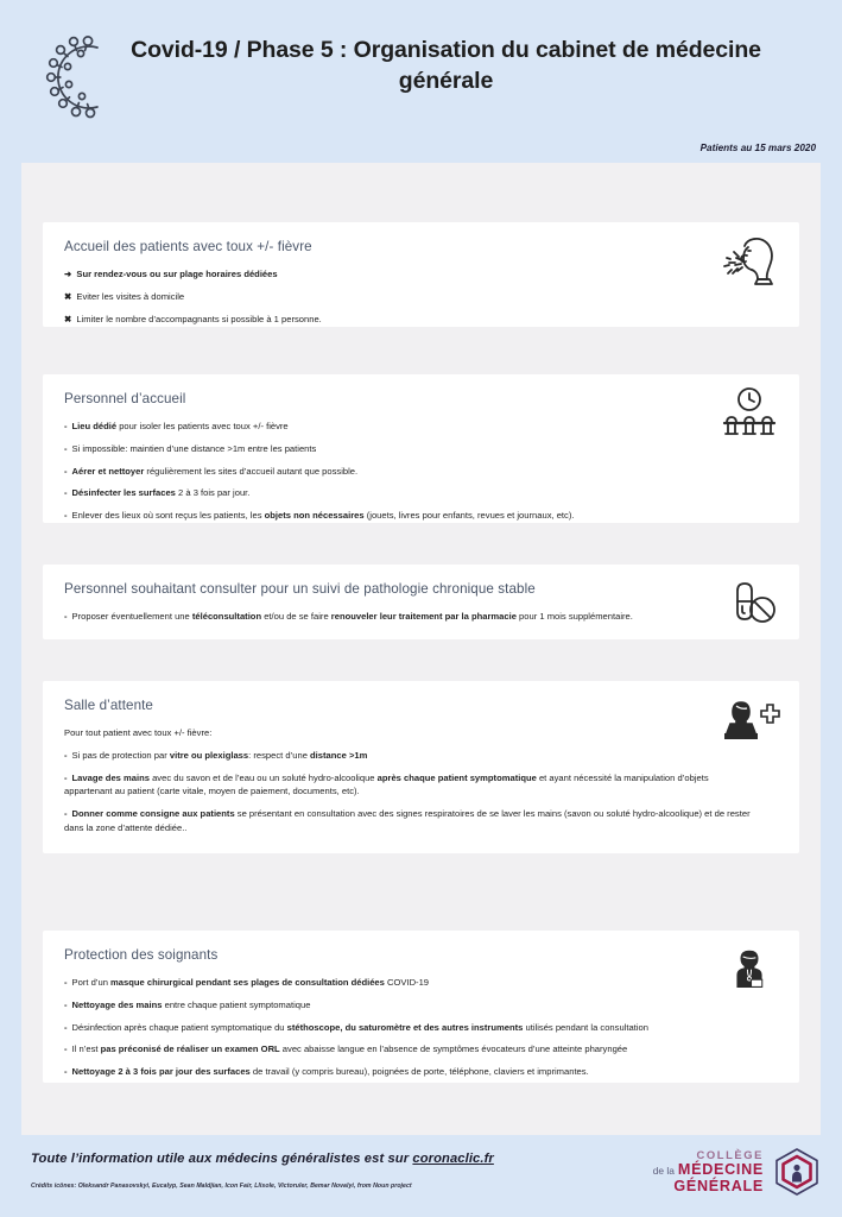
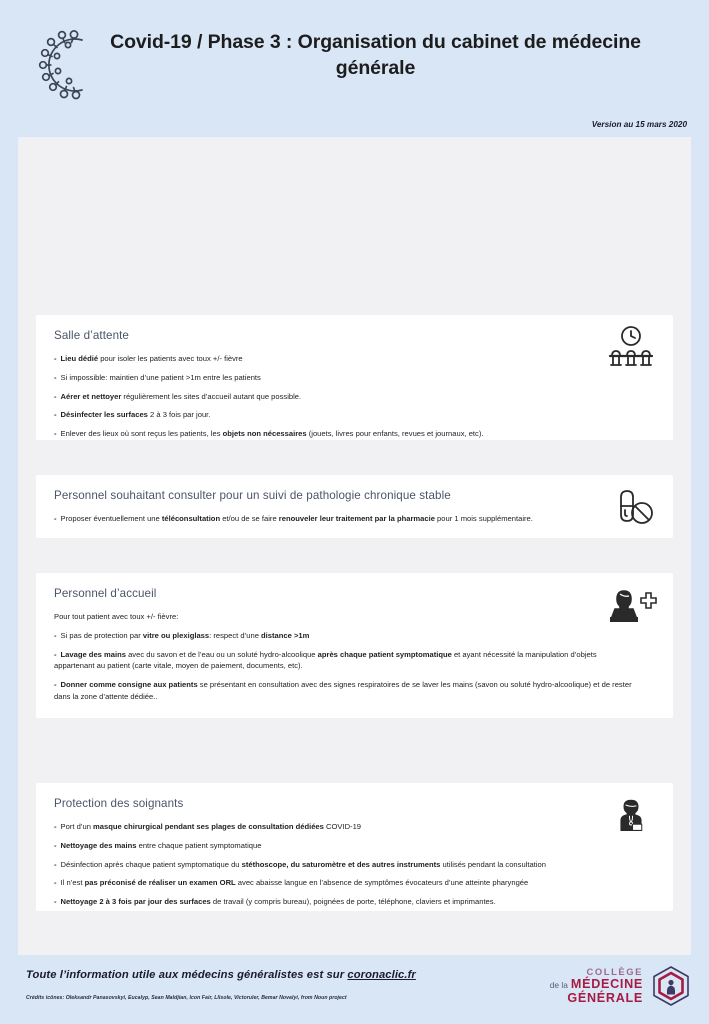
- Covid-19 / Phase 5 : Organisation du cabinet de médecine générale
+ Covid-19 / Phase 3 : Organisation du cabinet de médecine générale
- Patients au 15 mars 2020
+ Version au 15 mars 2020
- Accueil des patients avec toux +/- fièvre
- ➜ Sur rendez-vous ou sur plage horaires dédiées
- ✖ Eviter les visites à domicile
- ✖ Limiter le nombre d’accompagnants si possible à 1 personne.
- Personnel d’accueil
+ Salle d’attente
  - Lieu dédié pour isoler les patients avec toux +/- fièvre
- - Si impossible: maintien d’une distance >1m entre les patients
+ - Si impossible: maintien d’une patient >1m entre les patients
  - Aérer et nettoyer régulièrement les sites d’accueil autant que possible.
  - Désinfecter les surfaces 2 à 3 fois par jour.
  - Enlever des lieux où sont reçus les patients, les objets non nécessaires (jouets, livres pour enfants, revues et journaux, etc).
  Personnel souhaitant consulter pour un suivi de pathologie chronique stable
  - Proposer éventuellement une téléconsultation et/ou de se faire renouveler leur traitement par la pharmacie pour 1 mois supplémentaire.
- Salle d’attente
+ Personnel d’accueil
  Pour tout patient avec toux +/- fièvre:
  - Si pas de protection par vitre ou plexiglass: respect d’une distance >1m
  - Lavage des mains avec du savon et de l’eau ou un soluté hydro-alcoolique après chaque patient symptomatique et ayant nécessité la manipulation d’objets appartenant au patient (carte vitale, moyen de paiement, documents, etc).
  - Donner comme consigne aux patients se présentant en consultation avec des signes respiratoires de se laver les mains (savon ou soluté hydro-alcoolique) et de rester dans la zone d’attente dédiée..
  Protection des soignants
  - Port d’un masque chirurgical pendant ses plages de consultation dédiées COVID-19
  - Nettoyage des mains entre chaque patient symptomatique
  - Désinfection après chaque patient symptomatique du stéthoscope, du saturomètre et des autres instruments utilisés pendant la consultation
  - Il n’est pas préconisé de réaliser un examen ORL avec abaisse langue en l’absence de symptômes évocateurs d’une atteinte pharyngée
  - Nettoyage 2 à 3 fois par jour des surfaces de travail (y compris bureau), poignées de porte, téléphone, claviers et imprimantes.
  Toute l’information utile aux médecins généralistes est sur coronaclic.fr
  COLLÈGE
  de la
  MÉDECINE
  GÉNÉRALE
